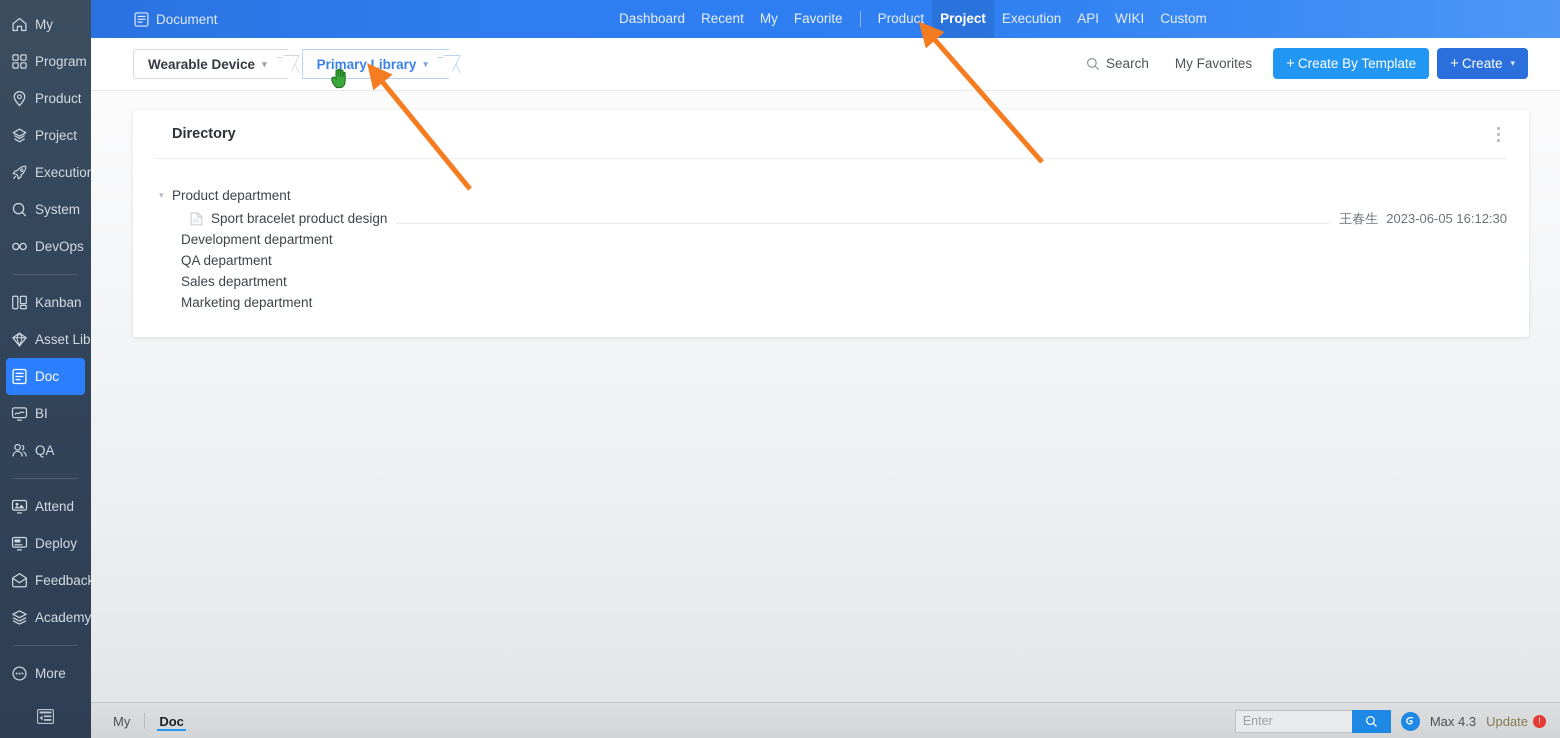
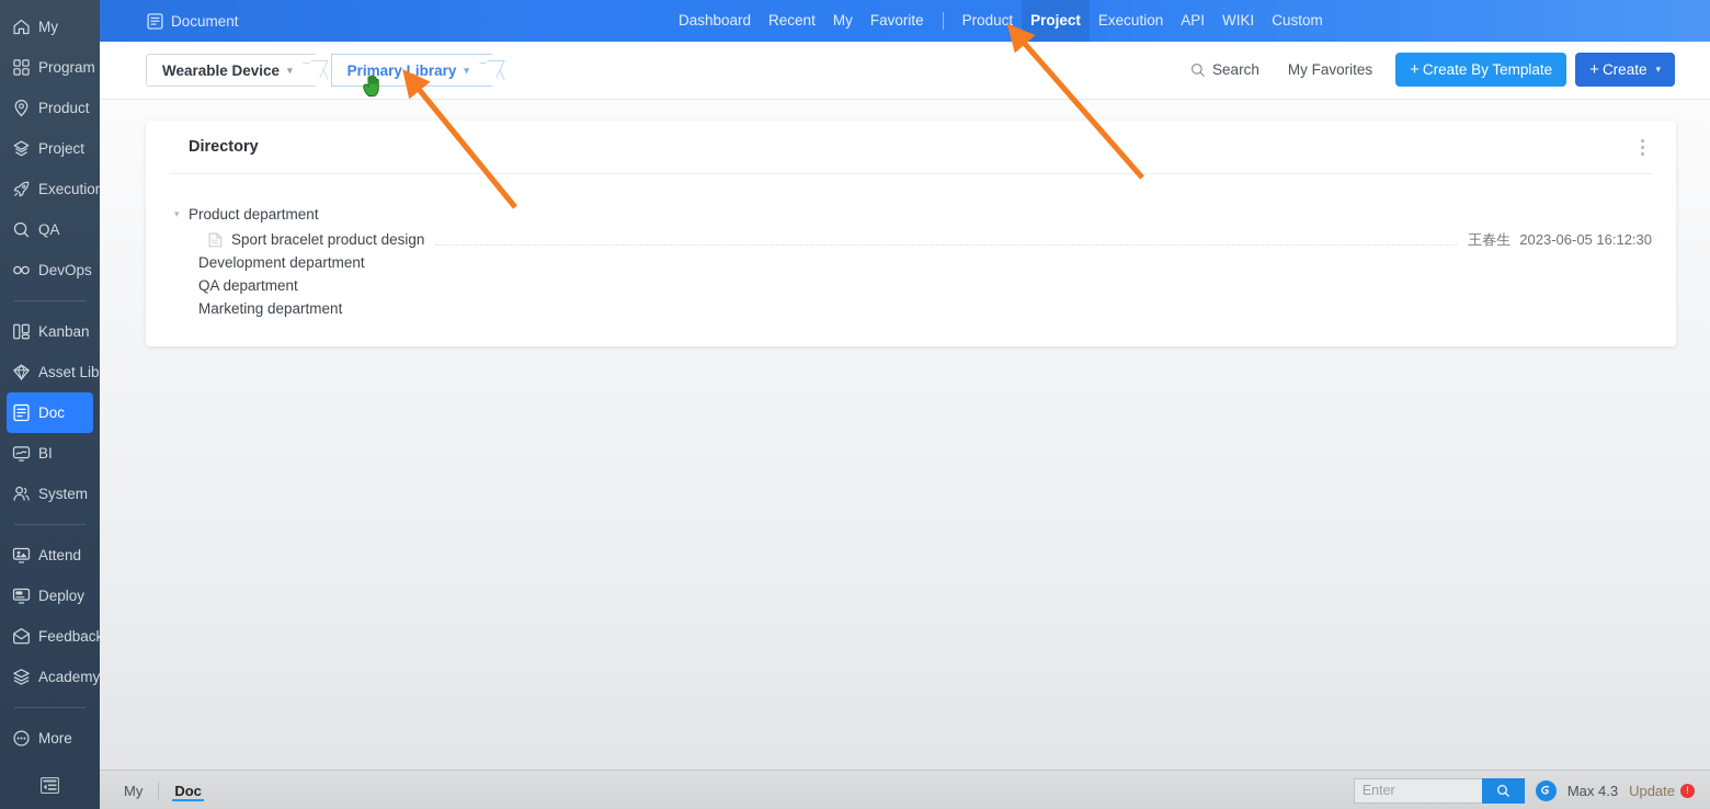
  My
  Program
  Product
  Project
  Executio
- System
+ QA
  DevOps
  Kanban
  Asset Lib
  Doc
  BI
- QA
+ System
  Attend
  Deploy
  Feedbac
  Academy
  More
  Document
  Dashboard
  Recent
  My
  Favorite
  Product
  Project
  Execution
  API
  WIKI
  Custom
  Wearable Device
  ▾
  Primary Library
  ▾
  Search
  My Favorites
  +
  Create By Template
  +
  Create
  ▾
  Directory
  ▾
  Product department
  Sport bracelet product design
  王春生 2023-06-05 16:12:30
  Development department
  QA department
- Sales department
  Marketing department
  My
  Doc
  Enter
  Max 4.3
  Update
  !
